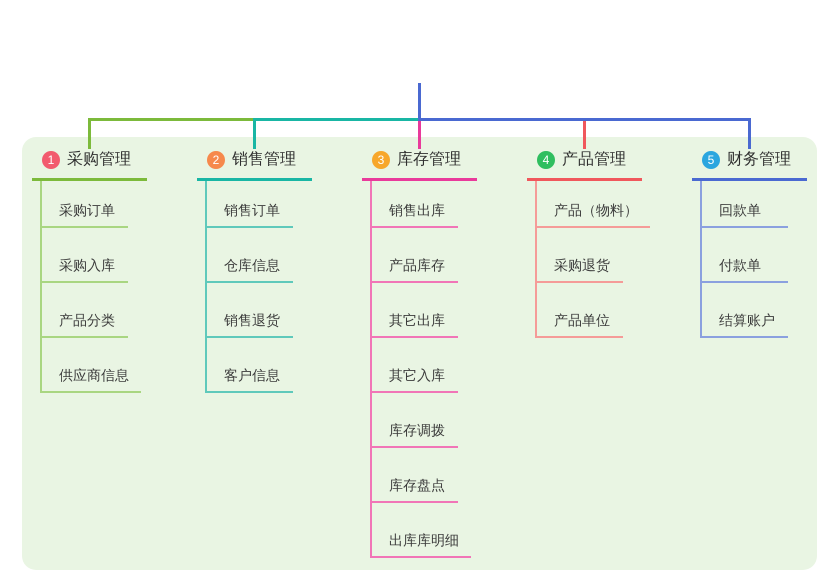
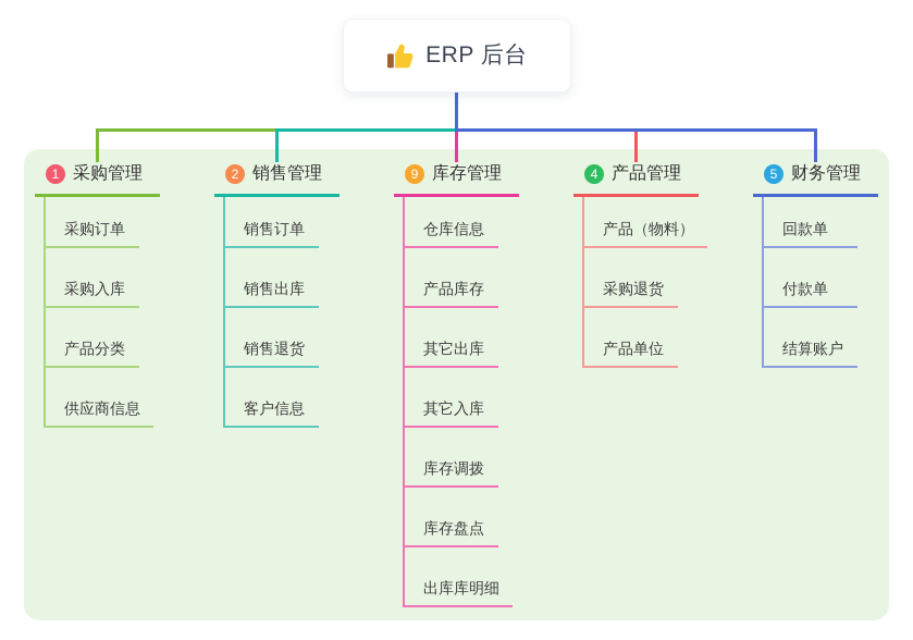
+ ERP 后台
  1
  采购管理
  采购订单
  采购入库
  产品分类
  供应商信息
  2
  销售管理
  销售订单
- 仓库信息
+ 销售出库
  销售退货
  客户信息
- 3
+ 9
  库存管理
- 销售出库
+ 仓库信息
  产品库存
  其它出库
  其它入库
  库存调拨
  库存盘点
  出库库明细
  4
  产品管理
  产品（物料）
  采购退货
  产品单位
  5
  财务管理
  回款单
  付款单
  结算账户
